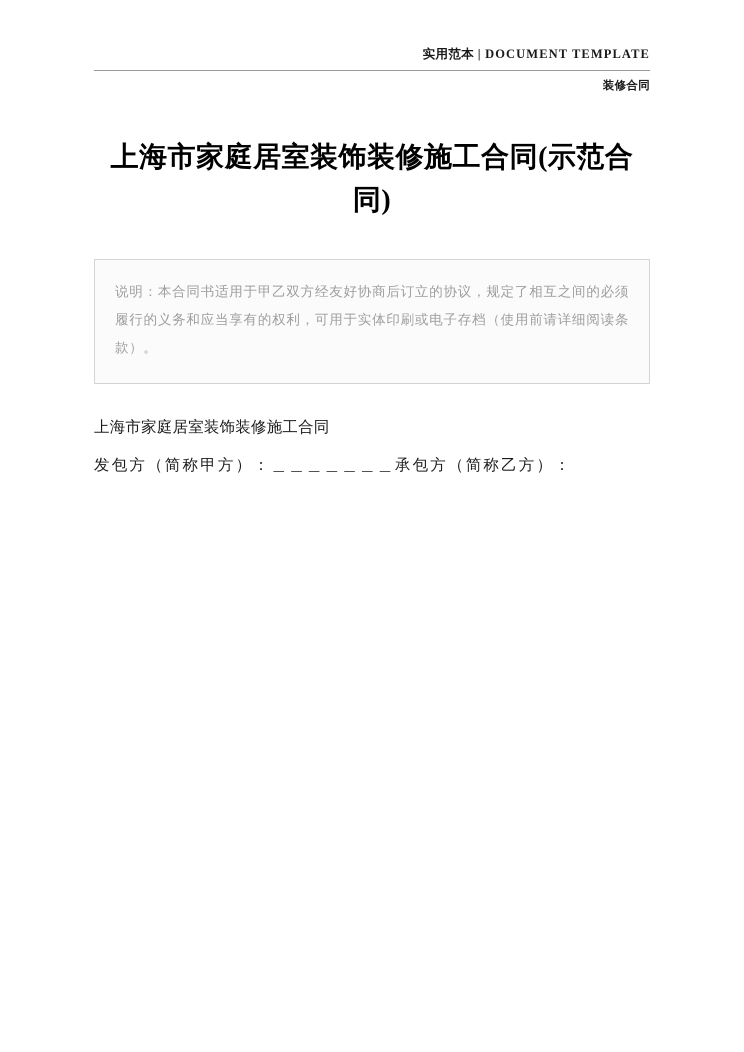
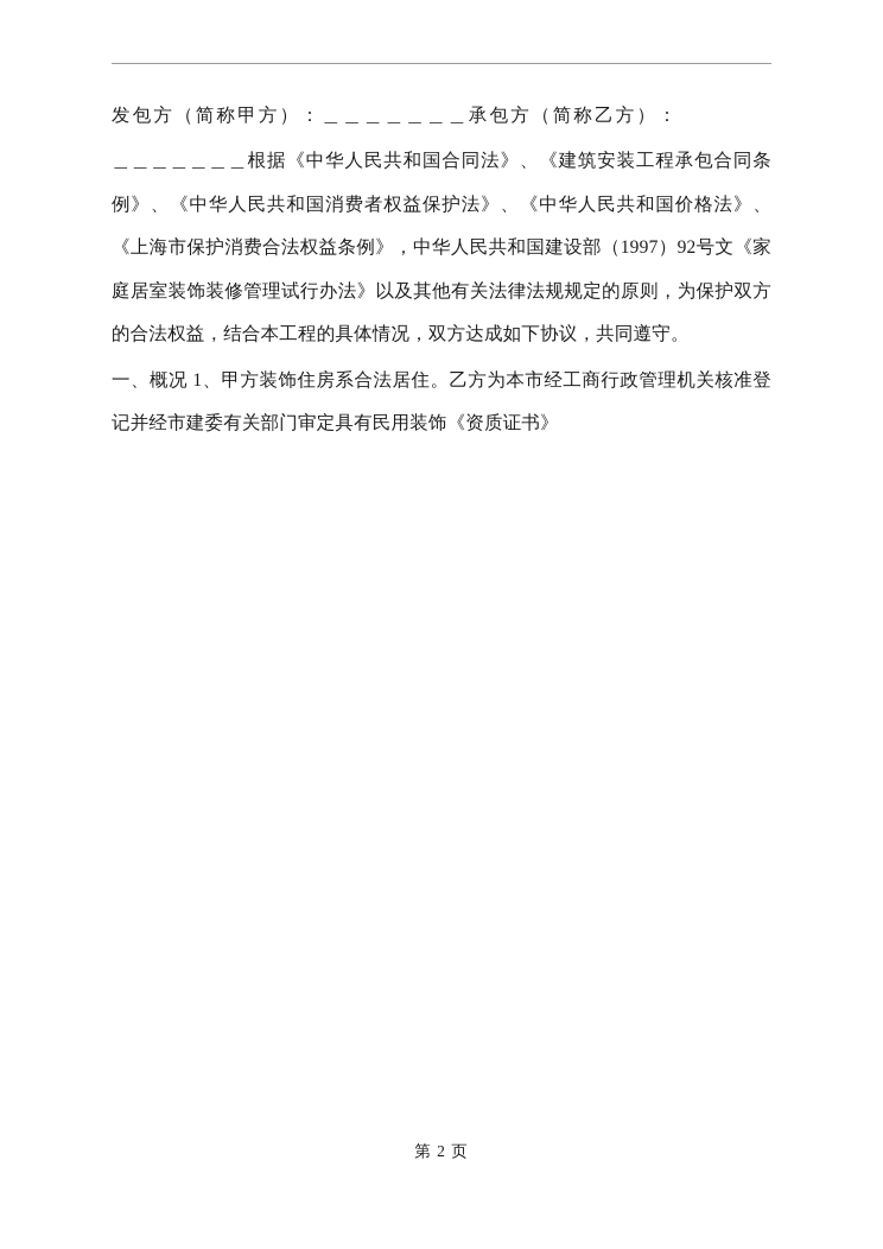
- 实用范本 | DOCUMENT TEMPLATE
- 装修合同
- 上海市家庭居室装饰装修施工合同(示范合同)
- 说明：本合同书适用于甲乙双方经友好协商后订立的协议，规定了相互之间的必须履行的义务和应当享有的权利，可用于实体印刷或电子存档（使用前请详细阅读条款）。
- 上海市家庭居室装饰装修施工合同
  发包方（简称甲方）：＿＿＿＿＿＿＿承包方（简称乙方）：
+ ＿＿＿＿＿＿＿根据《中华人民共和国合同法》、《建筑安装工程承包合同条例》、《中华人民共和国消费者权益保护法》、《中华人民共和国价格法》、《上海市保护消费合法权益条例》，中华人民共和国建设部（1997）92号文《家庭居室装饰装修管理试行办法》以及其他有关法律法规规定的原则，为保护双方的合法权益，结合本工程的具体情况，双方达成如下协议，共同遵守。
+ 一、概况 1、甲方装饰住房系合法居住。乙方为本市经工商行政管理机关核准登记并经市建委有关部门审定具有民用装饰《资质证书》
+ 第 2 页
